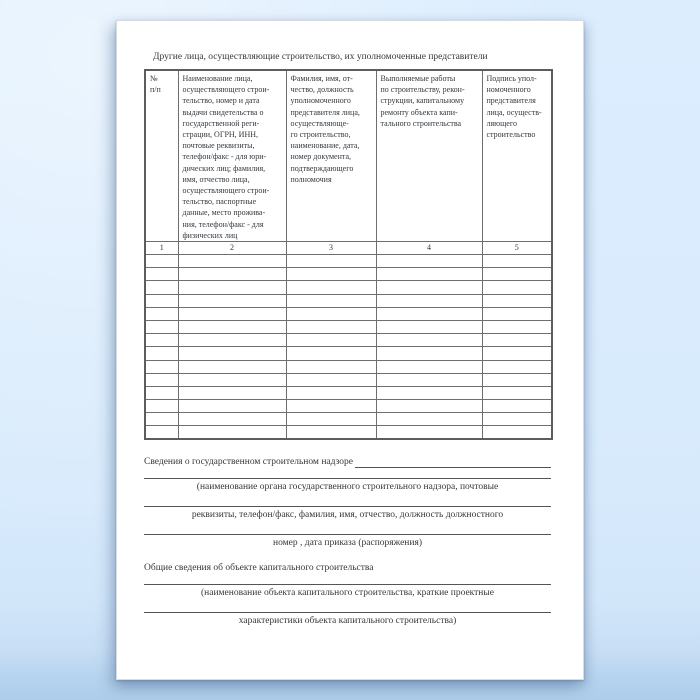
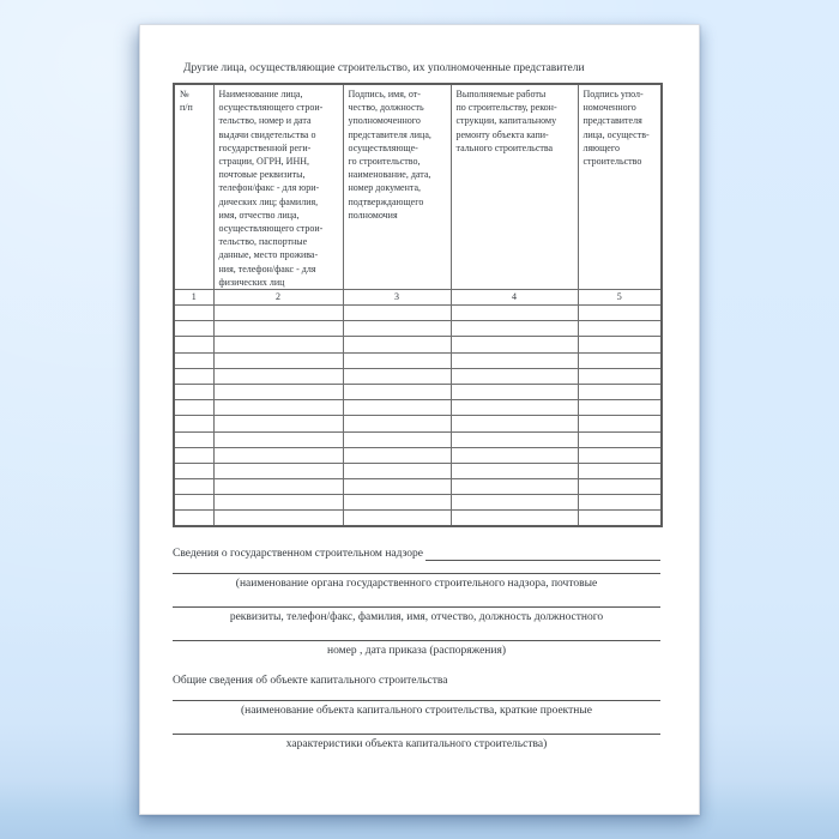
  Другие лица, осуществляющие строительство, их уполномоченные представители
- № п/п	Наименование лица, осуществляющего строи- тельство, номер и дата выдачи свидетельства о государственной реги- страции, ОГРН, ИНН, почтовые реквизиты, телефон/факс - для юри- дических лиц; фамилия, имя, отчество лица, осуществляющего строи- тельство, паспортные данные, место прожива- ния, телефон/факс - для физических лиц	Фамилия, имя, от- чество, должность уполномоченного представителя лица, осуществляюще- го строительство, наименование, дата, номер документа, подтверждающего полномочия	Выполняемые работы по строительству, рекон- струкции, капитальному ремонту объекта капи- тального строительства	Подпись упол- номоченного представителя лица, осуществ- ляющего строительство
+ № п/п	Наименование лица, осуществляющего строи- тельство, номер и дата выдачи свидетельства о государственной реги- страции, ОГРН, ИНН, почтовые реквизиты, телефон/факс - для юри- дических лиц; фамилия, имя, отчество лица, осуществляющего строи- тельство, паспортные данные, место прожива- ния, телефон/факс - для физических лиц	Подпись, имя, от- чество, должность уполномоченного представителя лица, осуществляюще- го строительство, наименование, дата, номер документа, подтверждающего полномочия	Выполняемые работы по строительству, рекон- струкции, капитальному ремонту объекта капи- тального строительства	Подпись упол- номоченного представителя лица, осуществ- ляющего строительство
  1	2	3	4	5
  Сведения о государственном строительном надзоре
  (наименование органа государственного строительного надзора, почтовые
  реквизиты, телефон/факс, фамилия, имя, отчество, должность должностного
  номер , дата приказа (распоряжения)
  Общие сведения об объекте капитального строительства
  (наименование объекта капитального строительства, краткие проектные
  характеристики объекта капитального строительства)
